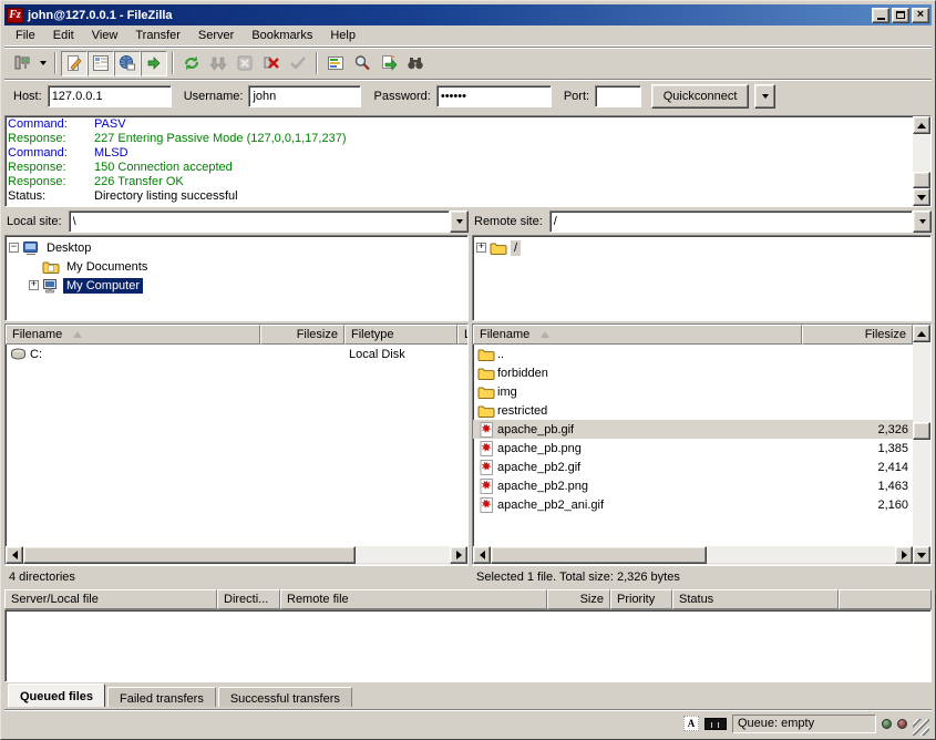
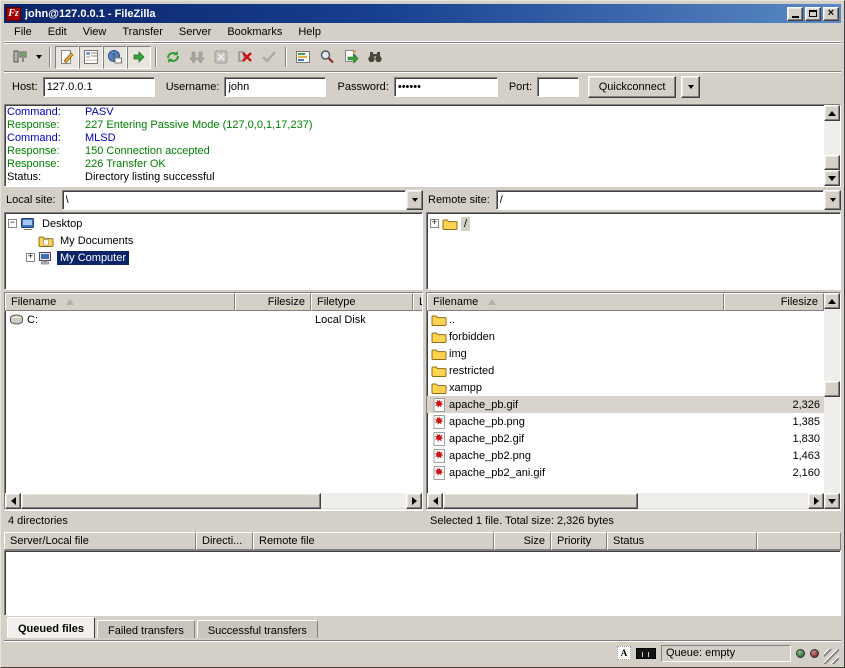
  Fz
  john@127.0.0.1 - FileZilla
  ×
  File
  Edit
  View
  Transfer
  Server
  Bookmarks
  Help
  Host:
  127.0.0.1
  Username:
  john
  Password:
  ••••••
  Port:
  Quickconnect
  Command:
  PASV
  Response:
  227 Entering Passive Mode (127,0,0,1,17,237)
  Command:
  MLSD
  Response:
  150 Connection accepted
  Response:
  226 Transfer OK
  Status:
  Directory listing successful
  Local site:
  \
  −
  Desktop
  My Documents
  +
  My Computer
  Filename
  Filesize
  Filetype
  C:
  Local Disk
  4 directories
  Remote site:
  /
  +
  /
  Filename
  Filesize
  ..
  forbidden
  img
  restricted
+ xampp
  apache_pb.gif
  2,326
  apache_pb.png
  1,385
  apache_pb2.gif
- 2,414
+ 1,830
  apache_pb2.png
  1,463
  apache_pb2_ani.gif
  2,160
  Selected 1 file. Total size: 2,326 bytes
  Server/Local file
  Directi...
  Remote file
  Size
  Priority
  Status
  Queued files
  Failed transfers
  Successful transfers
  A
  Queue: empty
